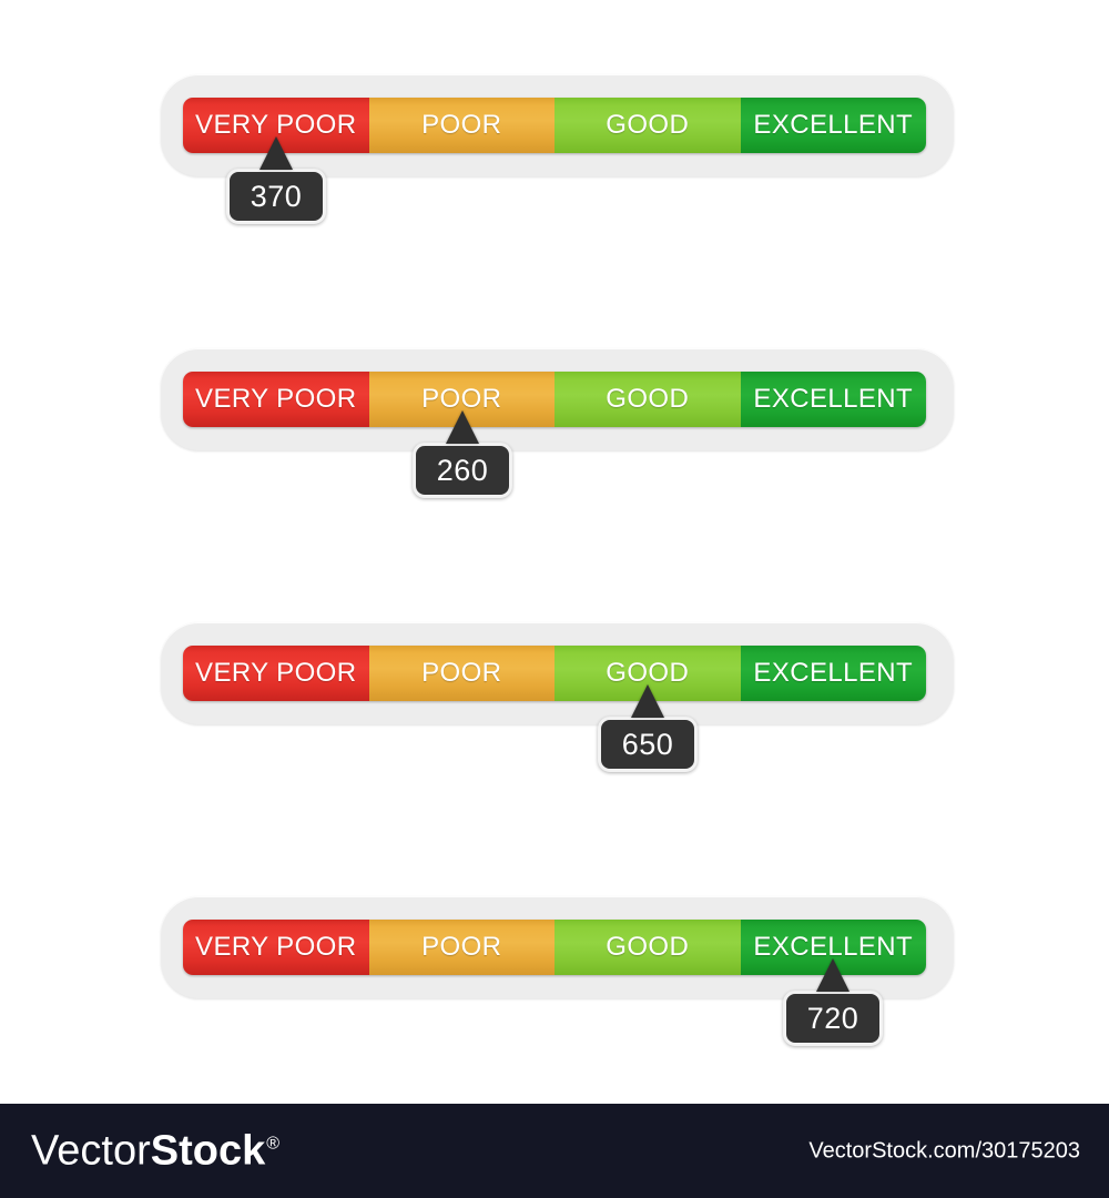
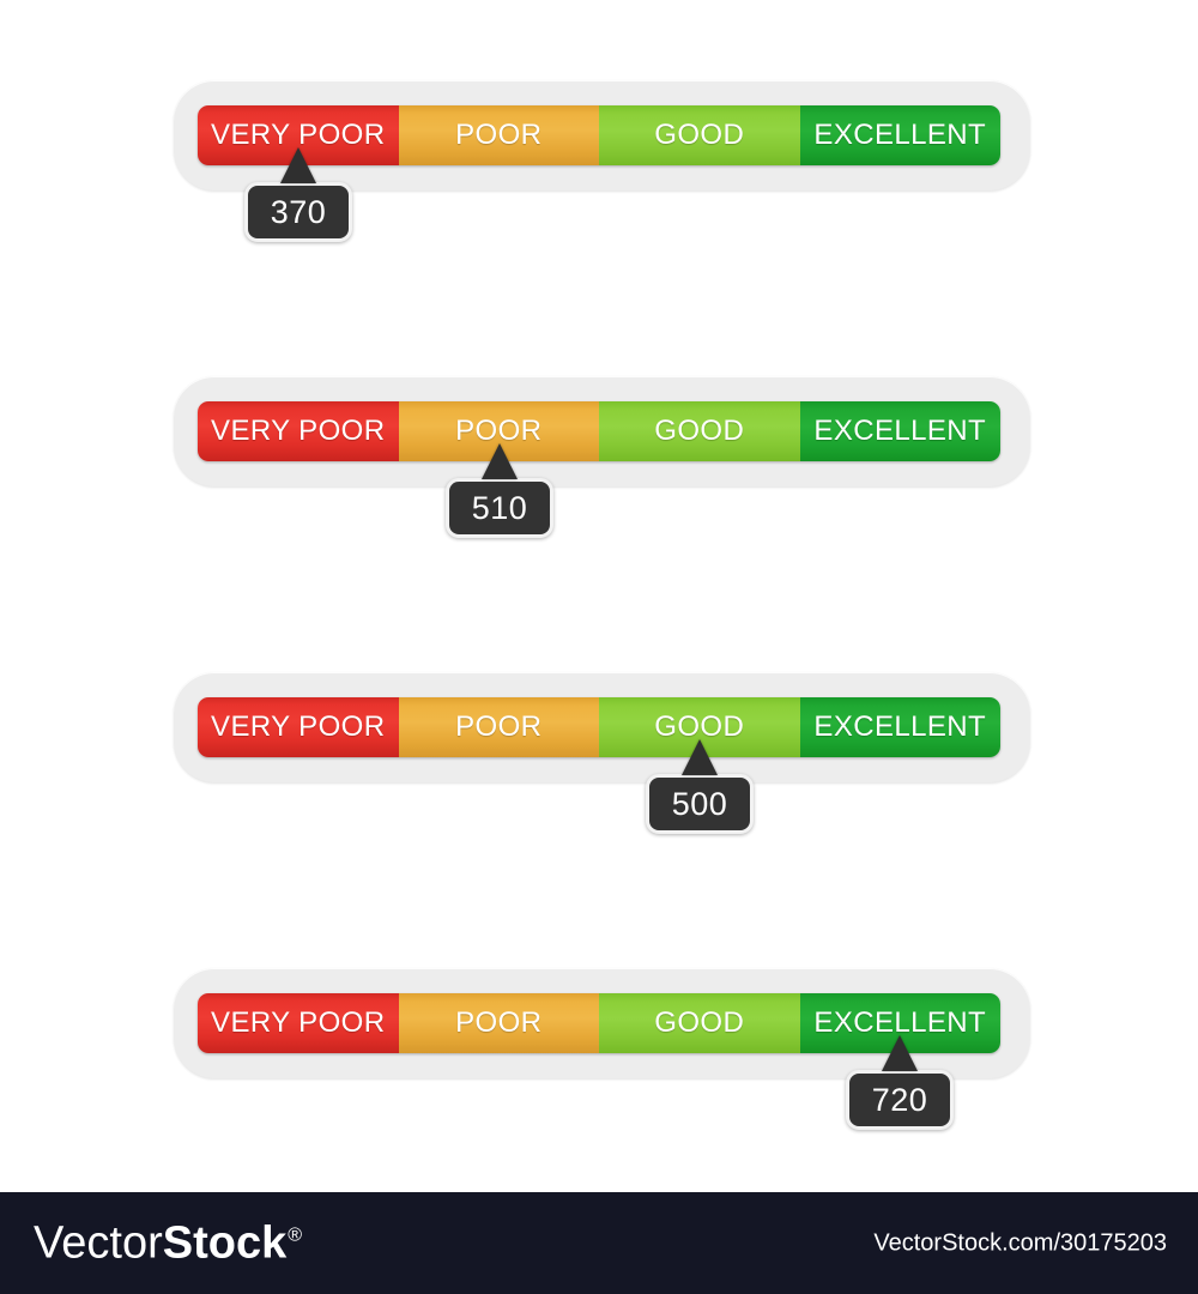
  VERY POOR
  POOR
  GOOD
  EXCELLENT
  370
  VERY POOR
  POOR
  GOOD
  EXCELLENT
- 260
+ 510
  VERY POOR
  POOR
  GOOD
  EXCELLENT
- 650
+ 500
  VERY POOR
  POOR
  GOOD
  EXCELLENT
  720
  Vector
  Stock
  ®
  VectorStock.com/30175203
